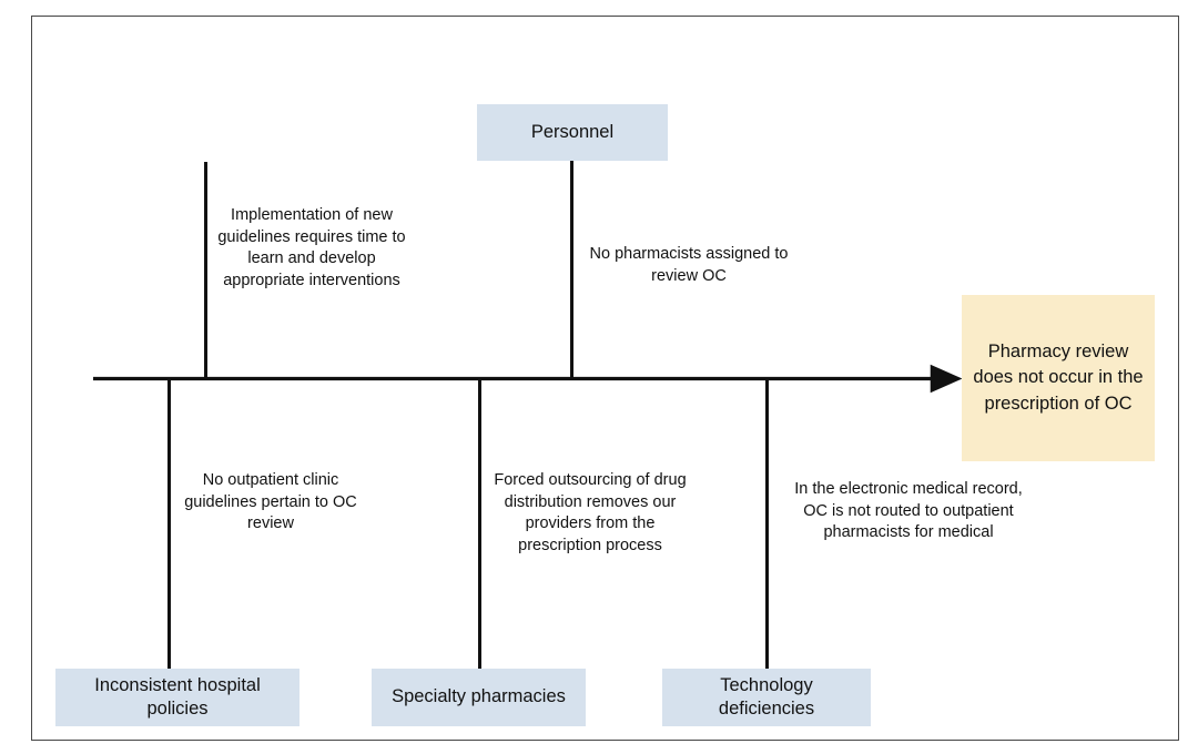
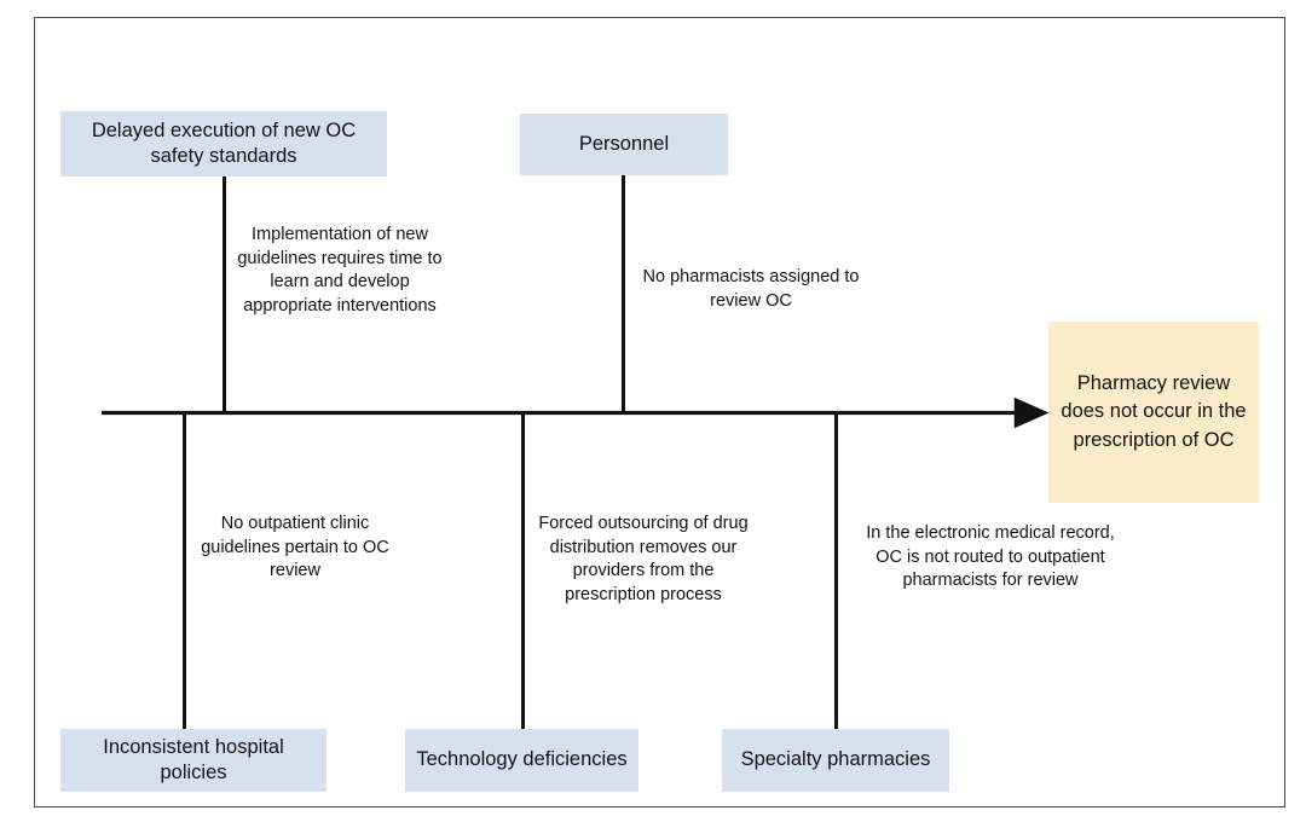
+ Delayed execution of new OC safety standards
  Implementation of new guidelines requires time to learn and develop appropriate interventions
  Personnel
  No pharmacists assigned to review OC
  No outpatient clinic guidelines pertain to OC review
  Inconsistent hospital policies
  Forced outsourcing of drug distribution removes our providers from the prescription process
- Specialty pharmacies
+ Technology deficiencies
- In the electronic medical record, OC is not routed to outpatient pharmacists for medical
+ In the electronic medical record, OC is not routed to outpatient pharmacists for review
- Technology deficiencies
+ Specialty pharmacies
  Pharmacy review does not occur in the prescription of OC
